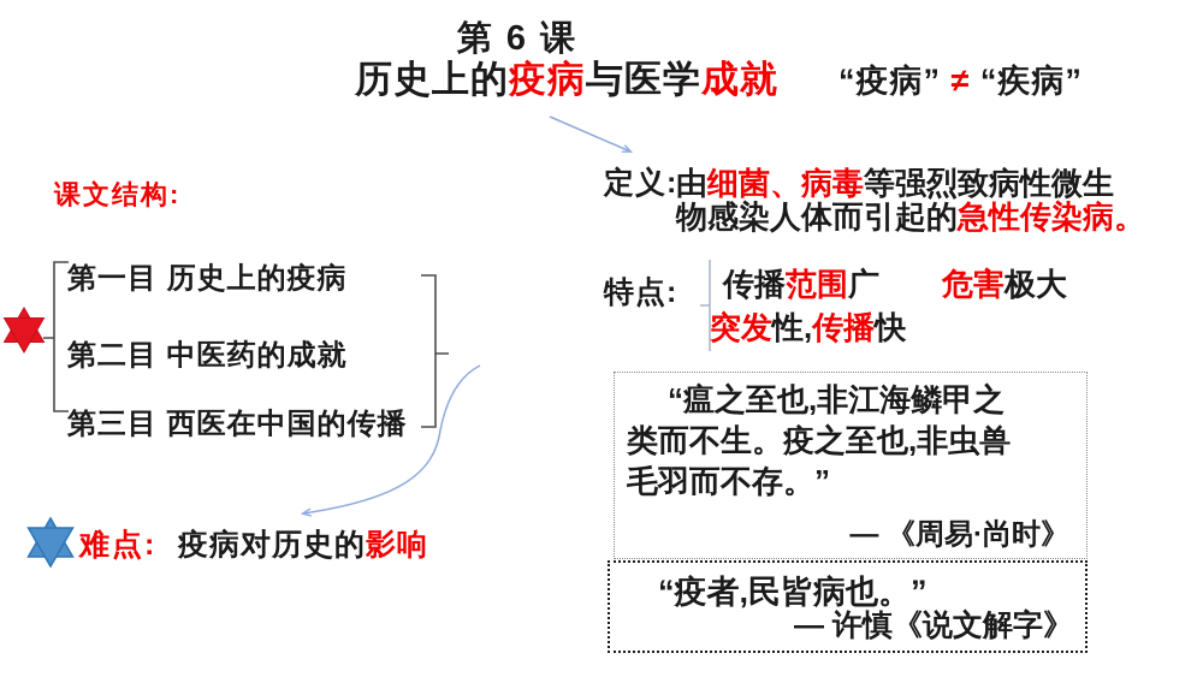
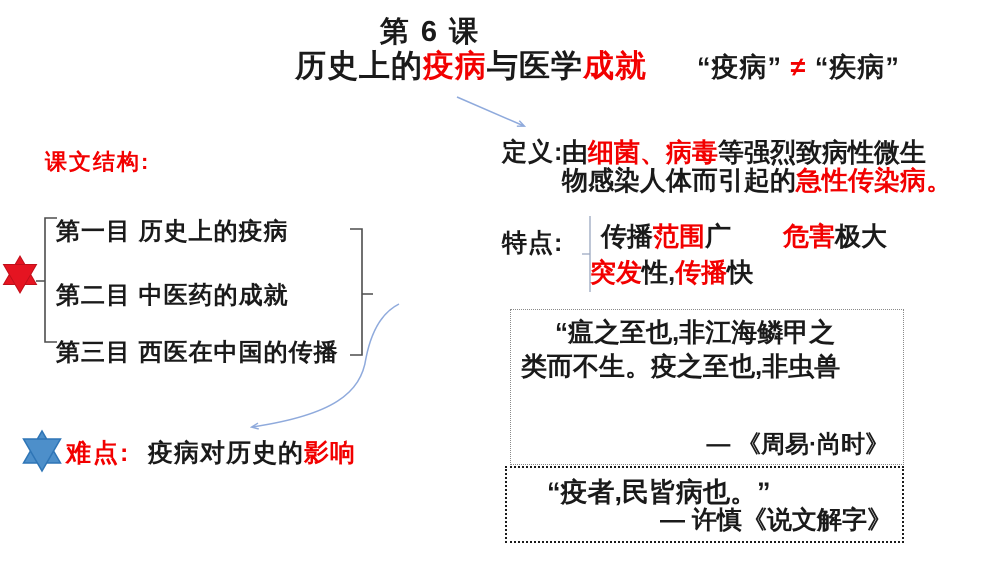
  第 6 课
  历史上的疫病与医学成就
  “疫病” ≠ “疾病”
  课文结构:
  第一目 历史上的疫病
  第二目 中医药的成就
  第三目 西医在中国的传播
  难点:
  疫病对历史的影响
  定义:
  由细菌、病毒等强烈致病性微生
  物感染人体而引起的急性传染病。
  特点:
  传播范围广 危害极大
  突发性,传播快
  “瘟之至也,非江海鳞甲之
  类而不生。疫之至也,非虫兽
- 毛羽而不存。”
  — 《周易·尚时》
  “疫者,民皆病也。”
  — 许慎《说文解字》
